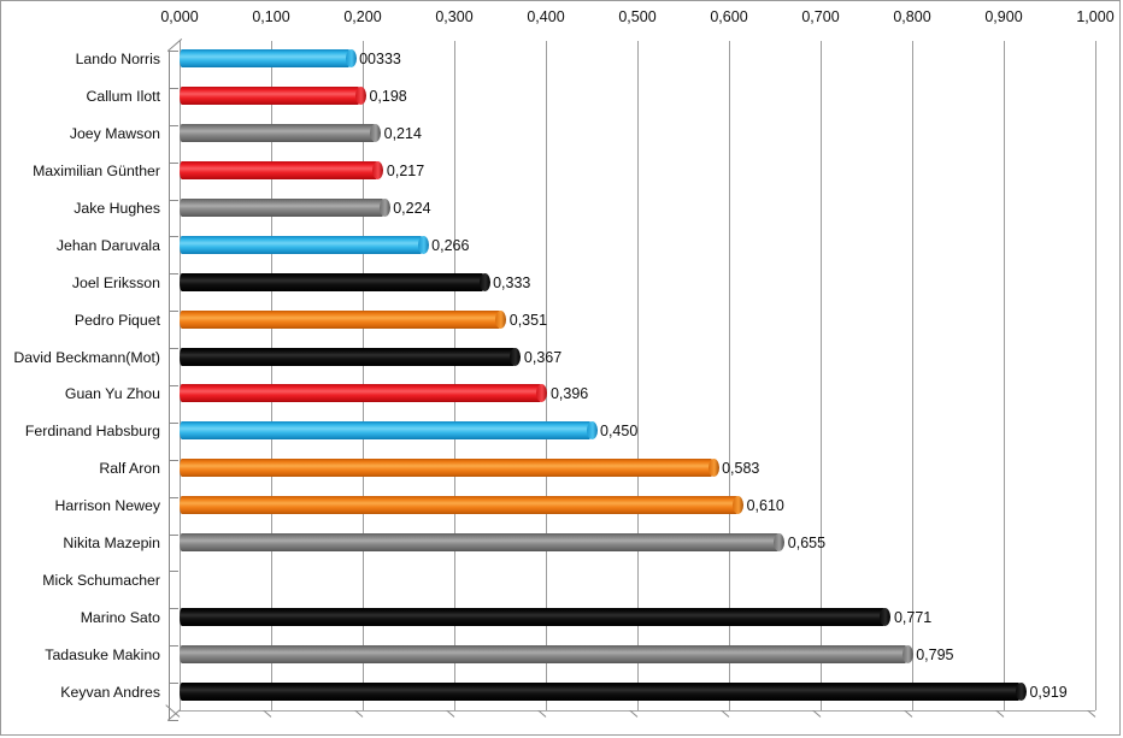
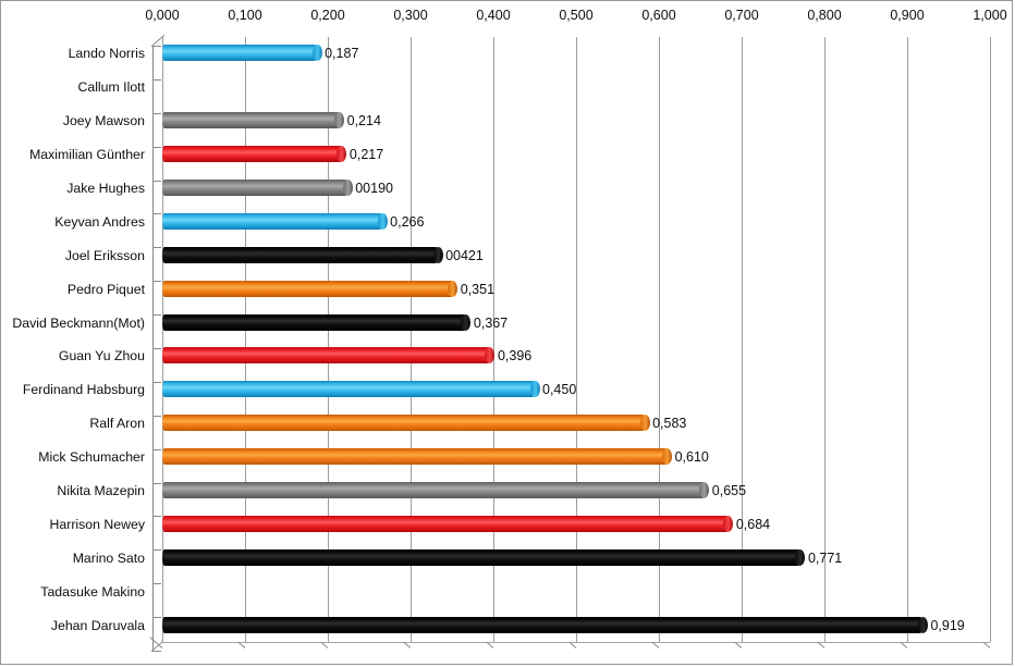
  0,000
  0,100
  0,200
  0,300
  0,400
  0,500
  0,600
  0,700
  0,800
  0,900
  1,000
  Lando Norris
  Callum Ilott
  Joey Mawson
  Maximilian Günther
  Jake Hughes
- Jehan Daruvala
+ Keyvan Andres
  Joel Eriksson
  Pedro Piquet
  David Beckmann(Mot)
  Guan Yu Zhou
  Ferdinand Habsburg
  Ralf Aron
- Harrison Newey
+ Mick Schumacher
  Nikita Mazepin
- Mick Schumacher
+ Harrison Newey
  Marino Sato
  Tadasuke Makino
- Keyvan Andres
+ Jehan Daruvala
- 00333
+ 0,187
- 0,198
  0,214
  0,217
- 0,224
+ 00190
  0,266
- 0,333
+ 00421
  0,351
  0,367
  0,396
  0,450
  0,583
  0,610
  0,655
+ 0,684
  0,771
- 0,795
  0,919
